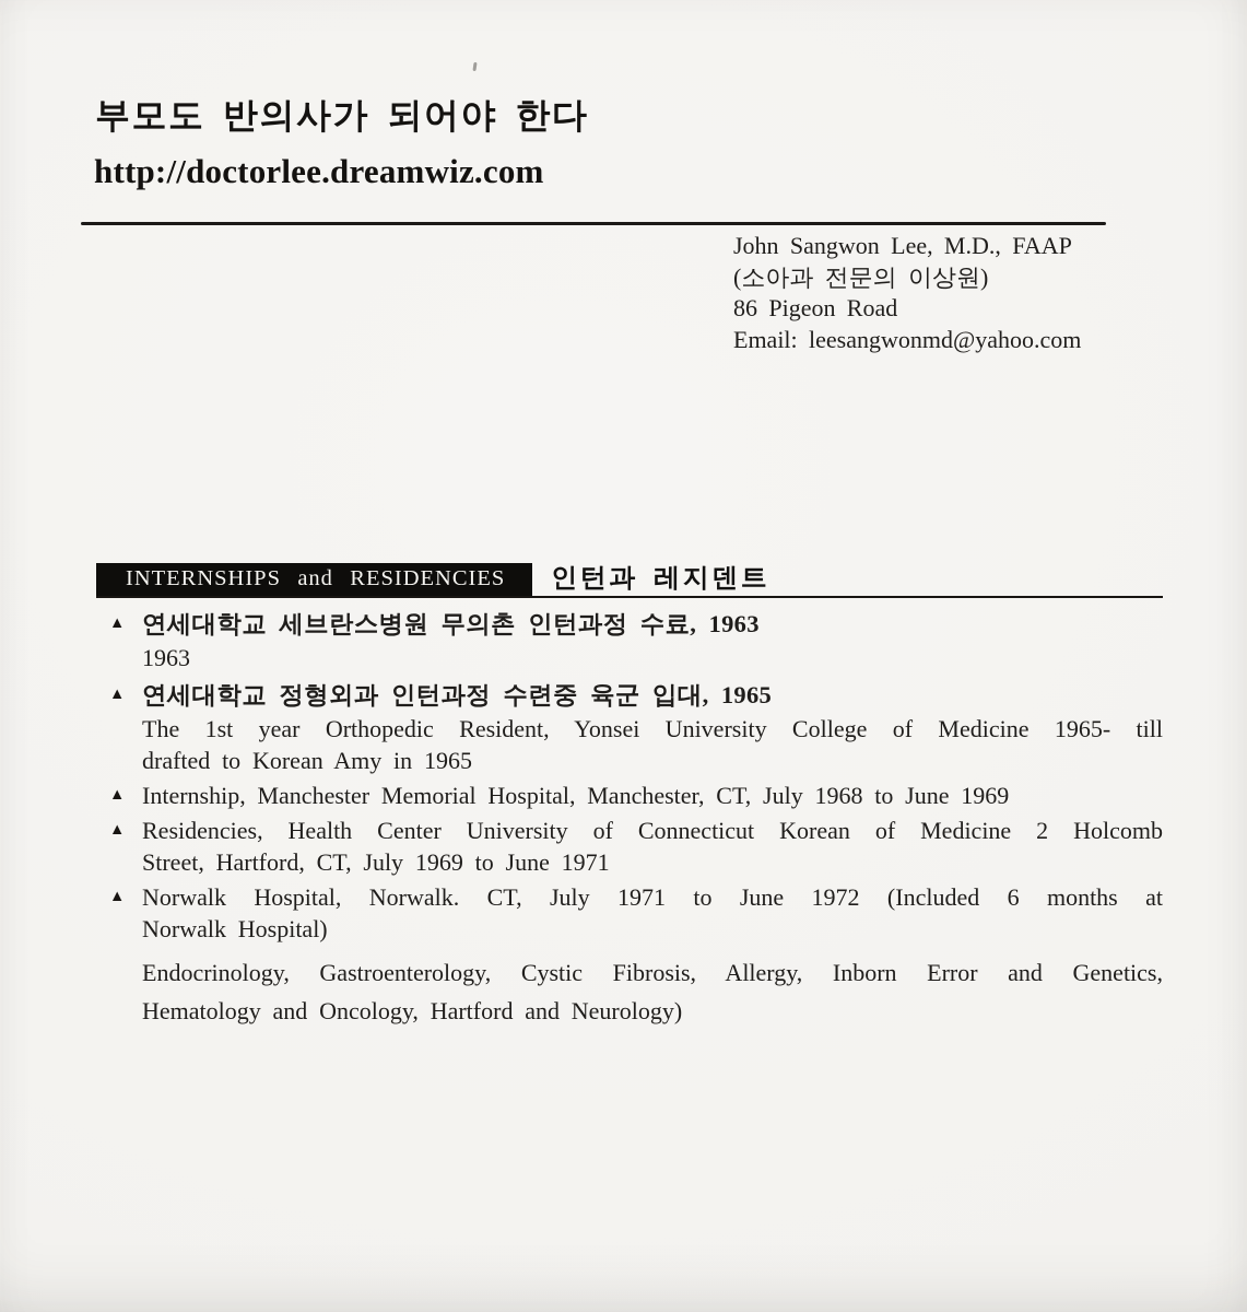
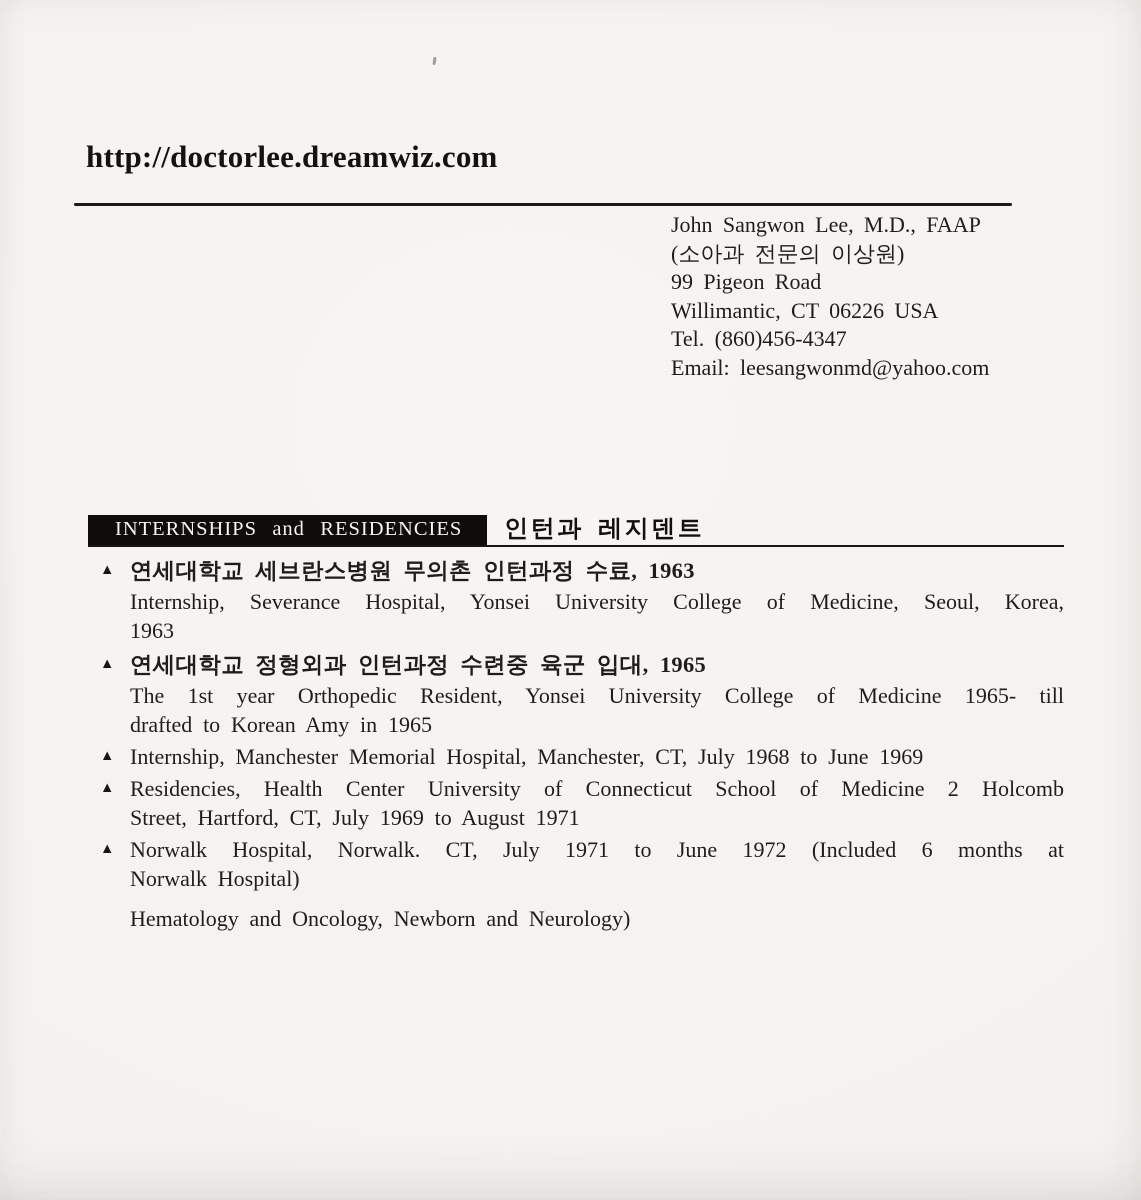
- 부모도 반의사가 되어야 한다
  http://doctorlee.dreamwiz.com
  John Sangwon Lee, M.D., FAAP
  (소아과 전문의 이상원)
- 86 Pigeon Road
+ 99 Pigeon Road
+ Willimantic, CT 06226 USA
+ Tel. (860)456-4347
  Email: leesangwonmd@yahoo.com
  INTERNSHIPS and RESIDENCIES
  인턴과 레지덴트
  ▲
  연세대학교 세브란스병원 무의촌 인턴과정 수료, 1963
+ Internship, Severance Hospital, Yonsei University College of Medicine, Seoul, Korea,
  1963
  ▲
  연세대학교 정형외과 인턴과정 수련중 육군 입대, 1965
  The 1st year Orthopedic Resident, Yonsei University College of Medicine 1965- till
  drafted to Korean Amy in 1965
  ▲
  Internship, Manchester Memorial Hospital, Manchester, CT, July 1968 to June 1969
  ▲
- Residencies, Health Center University of Connecticut Korean of Medicine 2 Holcomb
+ Residencies, Health Center University of Connecticut School of Medicine 2 Holcomb
- Street, Hartford, CT, July 1969 to June 1971
+ Street, Hartford, CT, July 1969 to August 1971
  ▲
  Norwalk Hospital, Norwalk. CT, July 1971 to June 1972 (Included 6 months at
  Norwalk Hospital)
- Endocrinology, Gastroenterology, Cystic Fibrosis, Allergy, Inborn Error and Genetics,
- Hematology and Oncology, Hartford and Neurology)
+ Hematology and Oncology, Newborn and Neurology)
